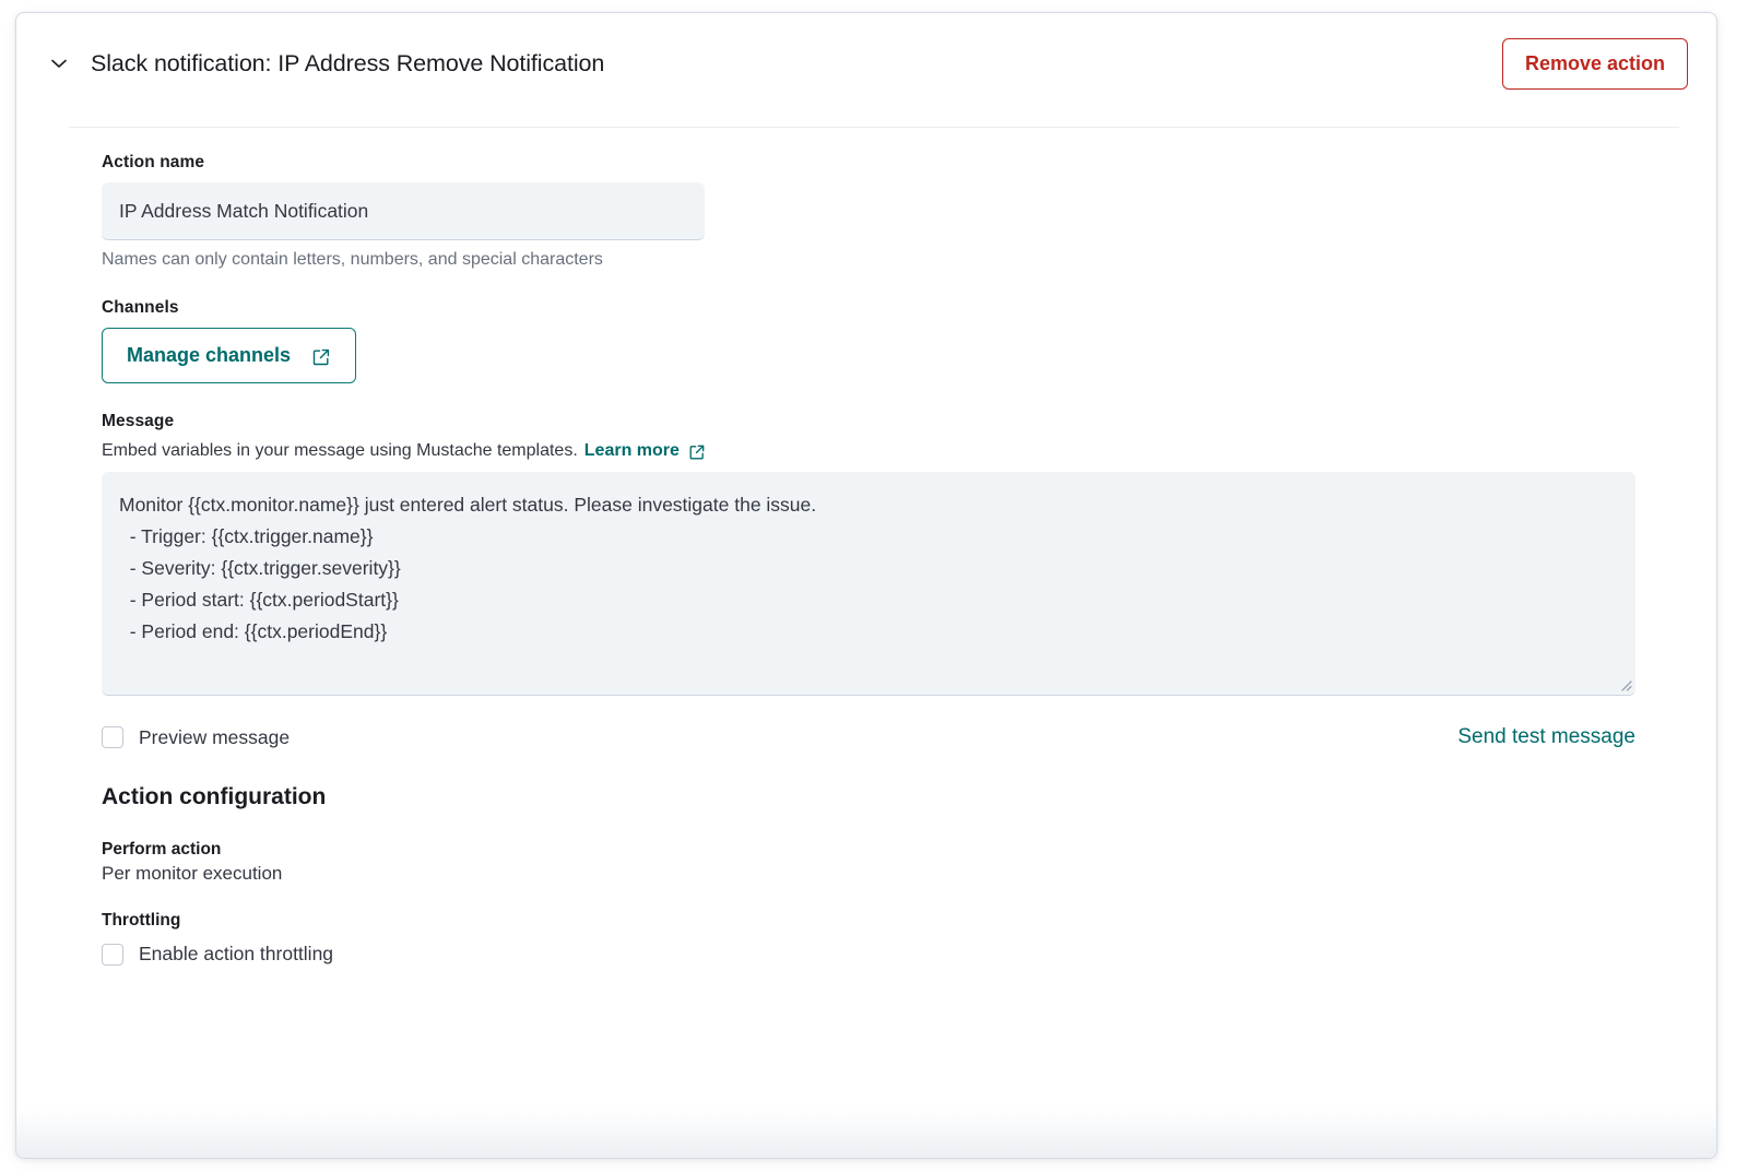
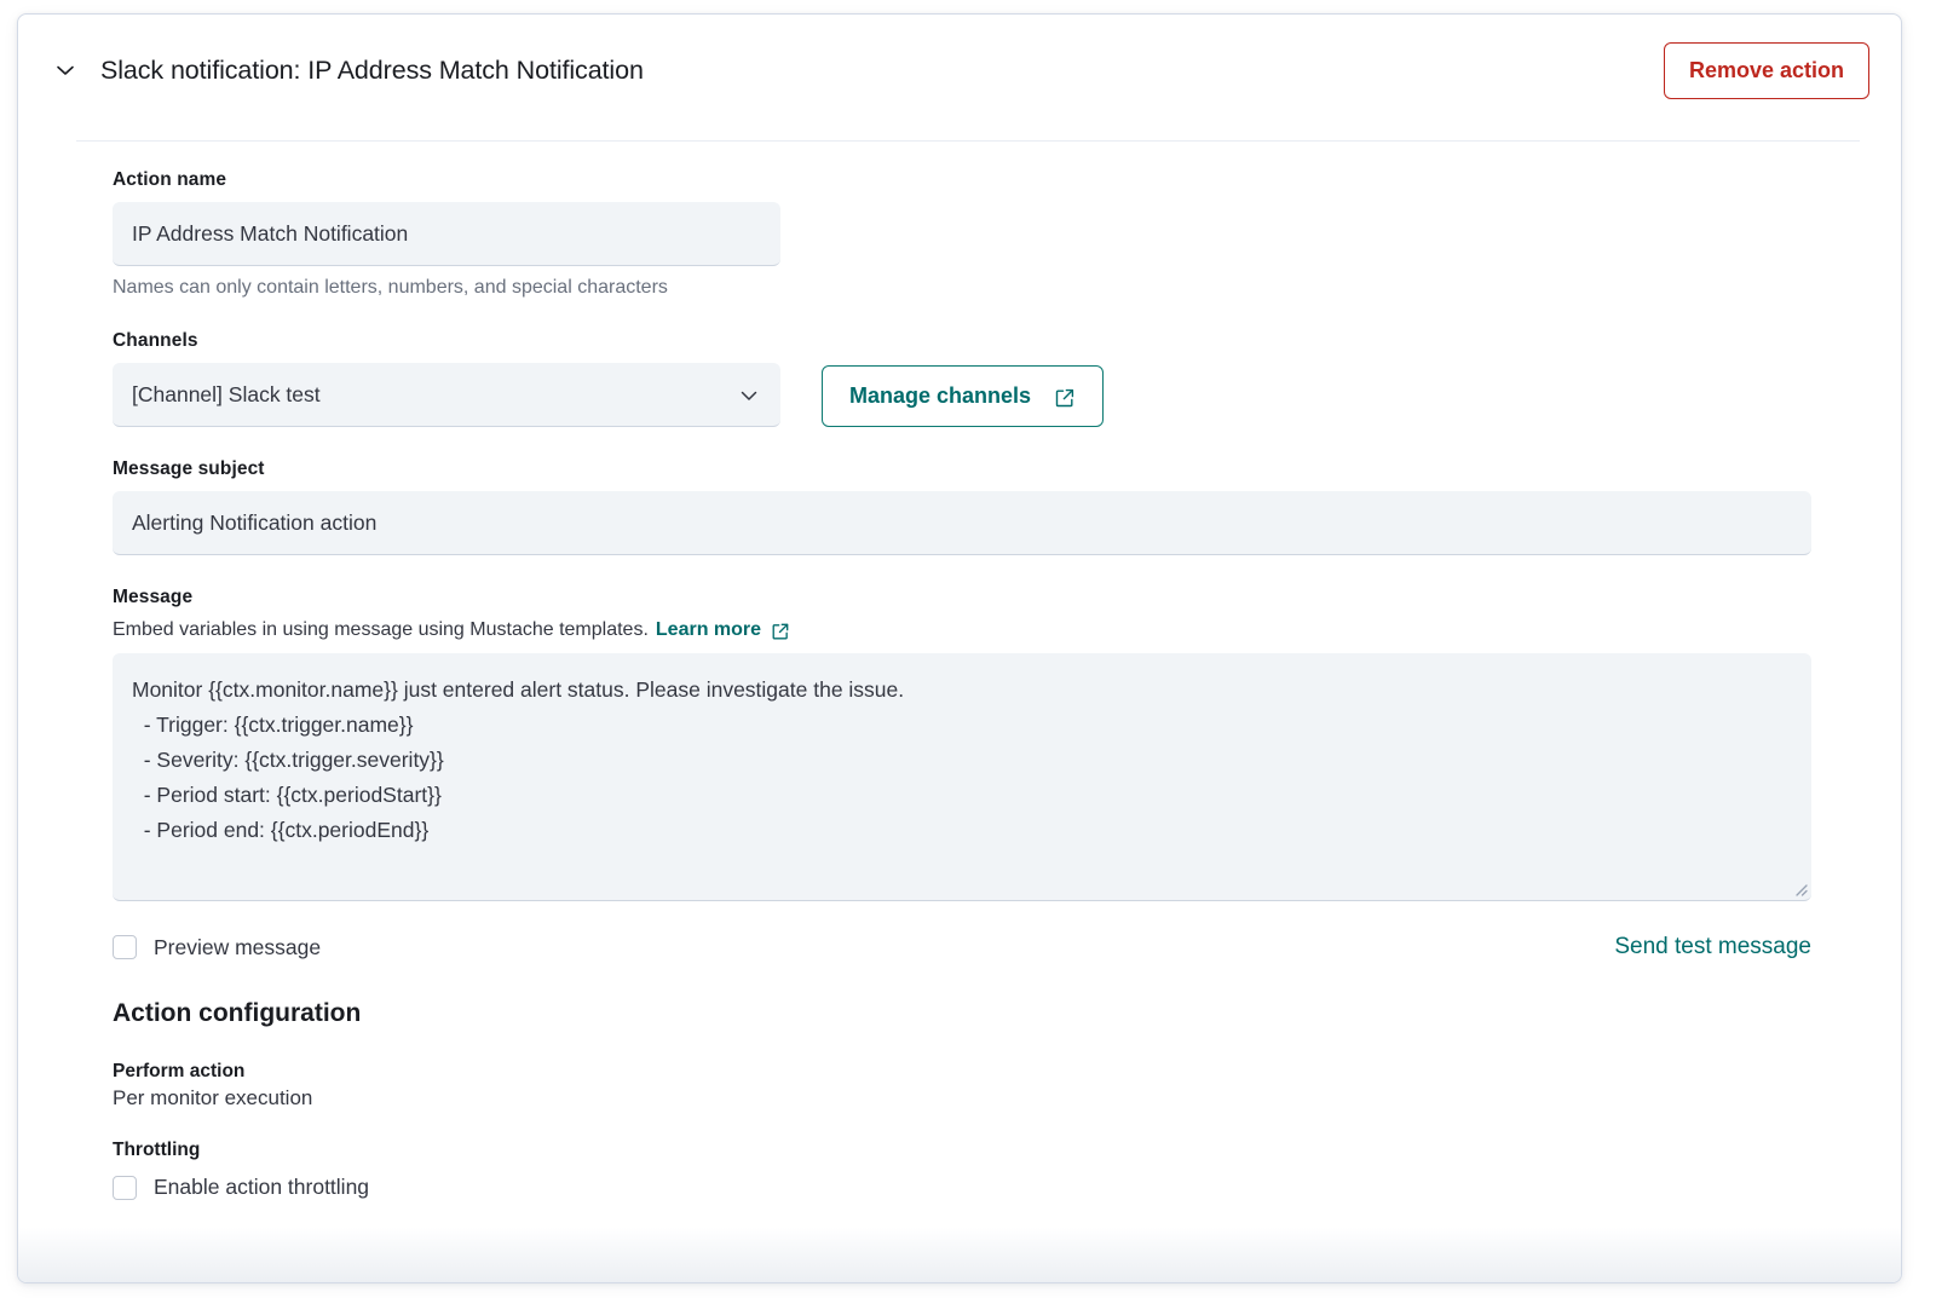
- Slack notification: IP Address Remove Notification
+ Slack notification: IP Address Match Notification
  Remove action
  Action name
  IP Address Match Notification
  Names can only contain letters, numbers, and special characters
  Channels
+ [Channel] Slack test
  Manage channels
+ Message subject
+ Alerting Notification action
  Message
- Embed variables in your message using Mustache templates.
+ Embed variables in using message using Mustache templates.
  Learn more
  Monitor {{ctx.monitor.name}} just entered alert status. Please investigate the issue.
  - Trigger: {{ctx.trigger.name}}
  - Severity: {{ctx.trigger.severity}}
  - Period start: {{ctx.periodStart}}
  - Period end: {{ctx.periodEnd}}
  Preview message
  Send test message
  Action configuration
  Perform action
  Per monitor execution
  Throttling
  Enable action throttling
